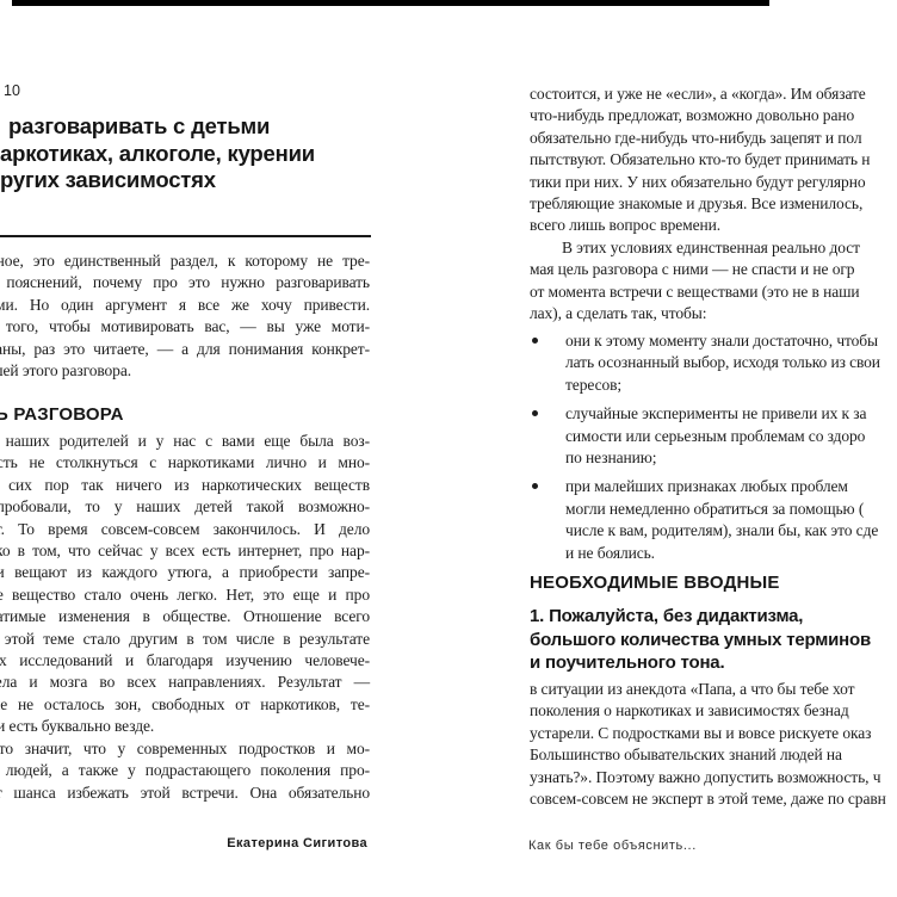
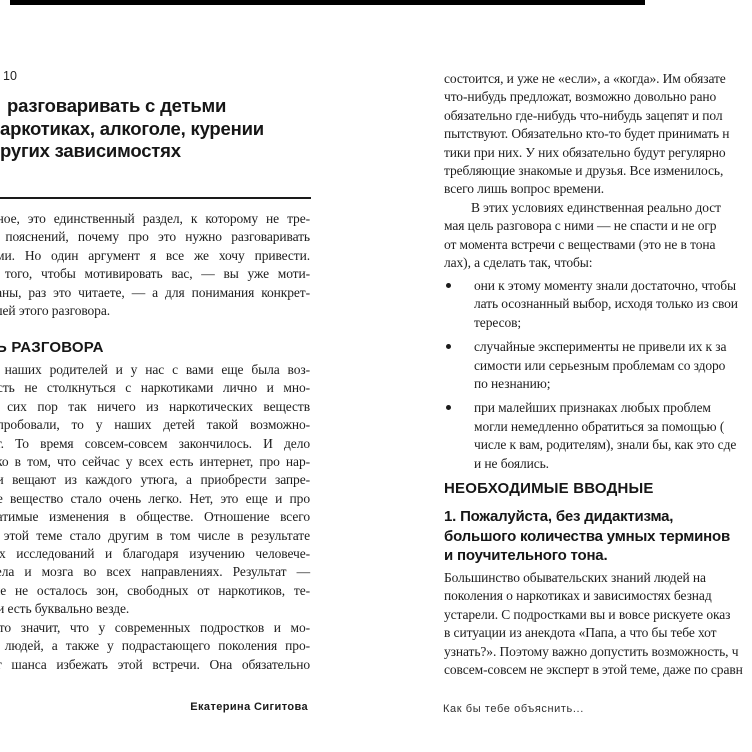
  10
  разговаривать с детьми
  аркотиках, алкоголе, курении
  ругих зависимостях
  ное, это единственный раздел, к которому не тре-
  пояснений, почему про это нужно разговаривать
  ми. Но один аргумент я все же хочу привести.
  того, чтобы мотивировать вас, — вы уже моти-
  ны, раз это читаете, — а для понимания конкрет-
  ей этого разговора.
  Ь РАЗГОВОРА
  наших родителей и у нас с вами еще была воз-
  ть не столкнуться с наркотиками лично и мно-
  сих пор так ничего из наркотических веществ
  пробовали, то у наших детей такой возможно-
  . То время совсем-совсем закончилось. И дело
  о в том, что сейчас у всех есть интернет, про нар-
  и вещают из каждого утюга, а приобрести запре-
  вещество стало очень легко. Нет, это еще и про
  тимые изменения в обществе. Отношение всего
  этой теме стало другим в том числе в результате
  х исследований и благодаря изучению человече-
  ла и мозга во всех направлениях. Результат —
  е не осталось зон, свободных от наркотиков, те-
  и есть буквально везде.
  то значит, что у современных подростков и мо-
  людей, а также у подрастающего поколения про-
  шанса избежать этой встречи. Она обязательно
  Екатерина Сигитова
  состоится, и уже не «если», а «когда». Им обязате
  что-нибудь предложат, возможно довольно рано
  обязательно где-нибудь что-нибудь зацепят и пол
  пытствуют. Обязательно кто-то будет принимать н
  тики при них. У них обязательно будут регулярно
  требляющие знакомые и друзья. Все изменилось,
  всего лишь вопрос времени.
  В этих условиях единственная реально дост
  мая цель разговора с ними — не спасти и не огр
- от момента встречи с веществами (это не в наши
+ от момента встречи с веществами (это не в тона
  лах), а сделать так, чтобы:
  они к этому моменту знали достаточно, чтобы
  лать осознанный выбор, исходя только из свои
  тересов;
  случайные эксперименты не привели их к за
  симости или серьезным проблемам со здоро
  по незнанию;
  при малейших признаках любых проблем
  могли немедленно обратиться за помощью (
  числе к вам, родителям), знали бы, как это сде
  и не боялись.
  НЕОБХОДИМЫЕ ВВОДНЫЕ
  1. Пожалуйста, без дидактизма,
  большого количества умных терминов
  и поучительного тона.
- в ситуации из анекдота «Папа, а что бы тебе хот
+ Большинство обывательских знаний людей на
  поколения о наркотиках и зависимостях безнад
  устарели. С подростками вы и вовсе рискуете оказ
- Большинство обывательских знаний людей на
+ в ситуации из анекдота «Папа, а что бы тебе хот
  узнать?». Поэтому важно допустить возможность, ч
  совсем-совсем не эксперт в этой теме, даже по сравн
  Как бы тебе объяснить...
